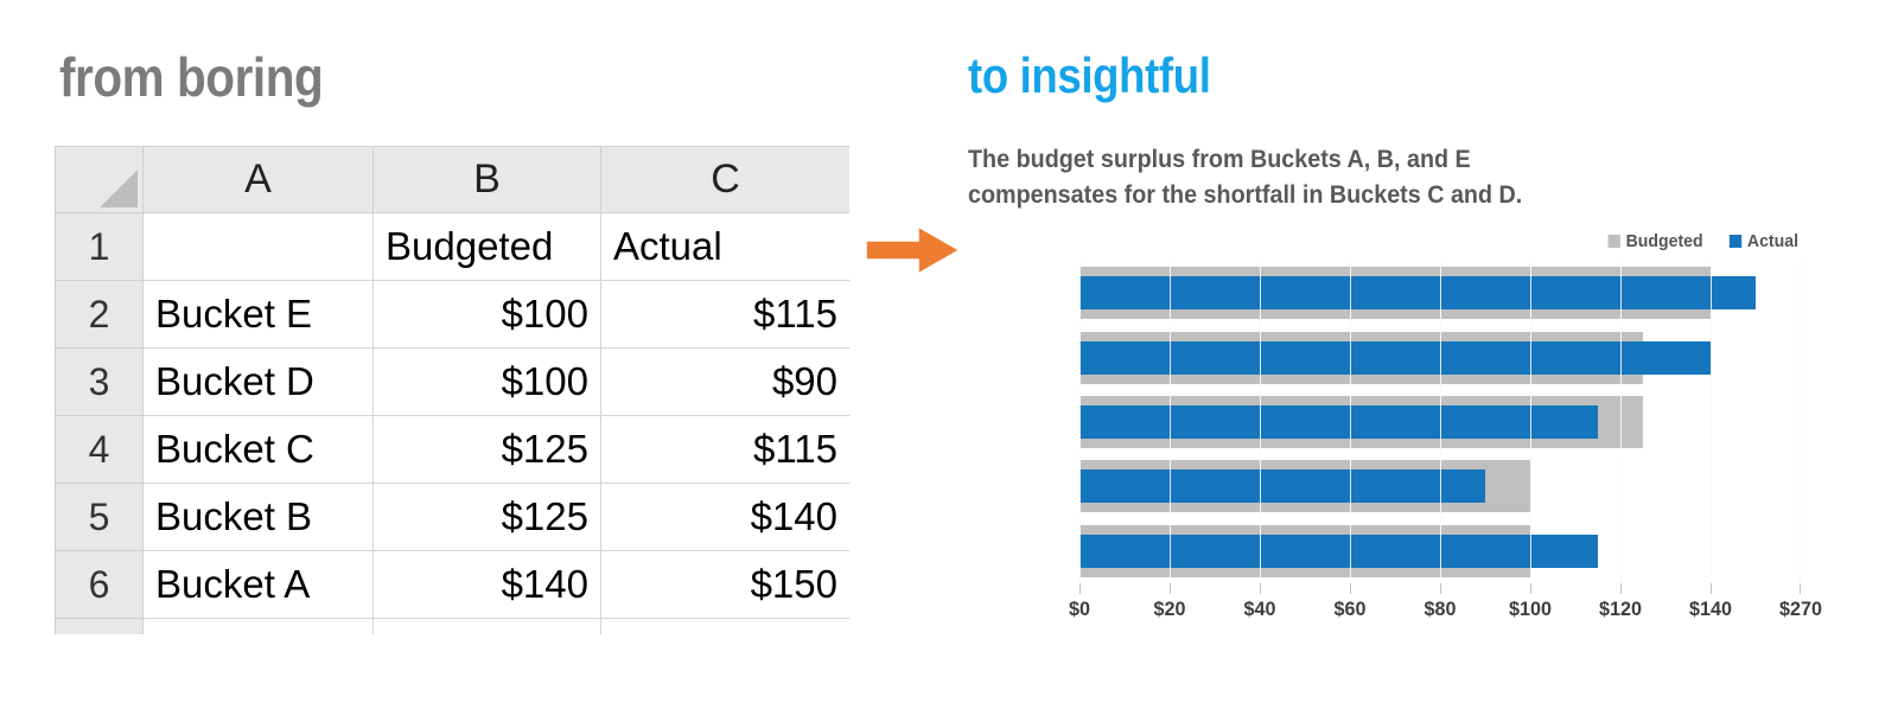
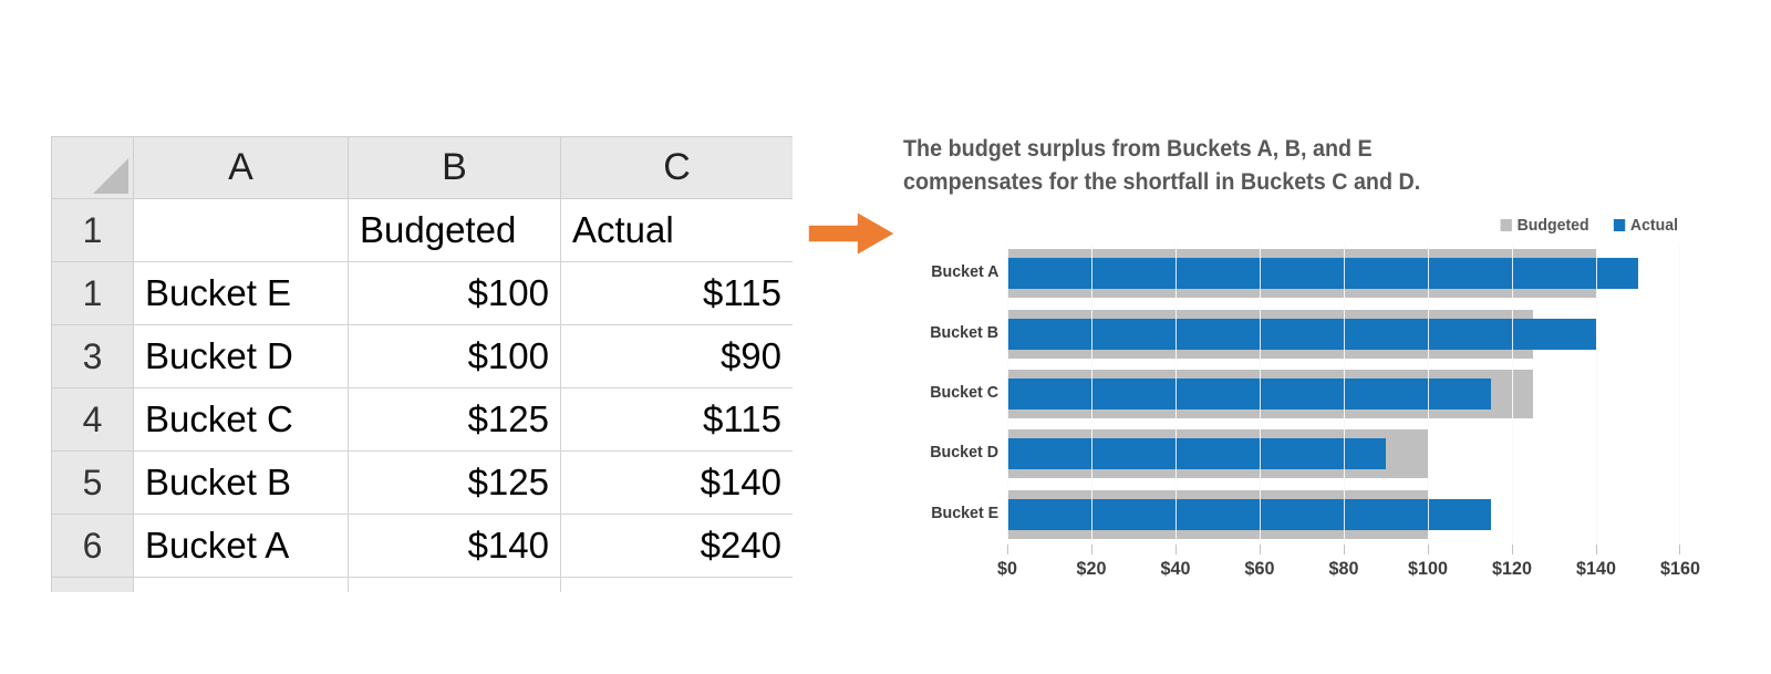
- from boring
  	A	B	C
  1		Budgeted	Actual
- 2	Bucket E	$100	$115
+ 1	Bucket E	$100	$115
  3	Bucket D	$100	$90
  4	Bucket C	$125	$115
  5	Bucket B	$125	$140
- 6	Bucket A	$140	$150
+ 6	Bucket A	$140	$240
- to insightful
  The budget surplus from Buckets A, B, and E compensates for the shortfall in Buckets C and D.
  Budgeted
  Actual
+ Bucket A
+ Bucket B
+ Bucket C
+ Bucket D
+ Bucket E
  $0
  $20
  $40
  $60
  $80
  $100
  $120
  $140
- $270
+ $160
